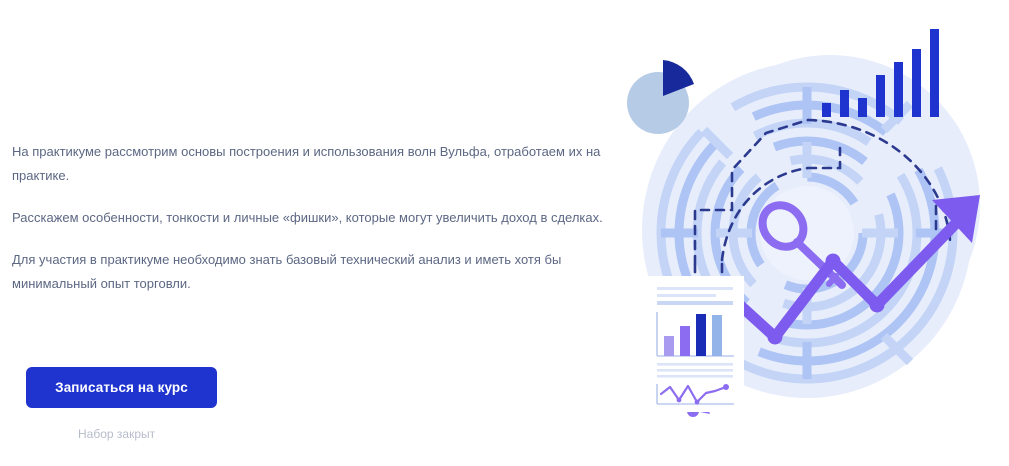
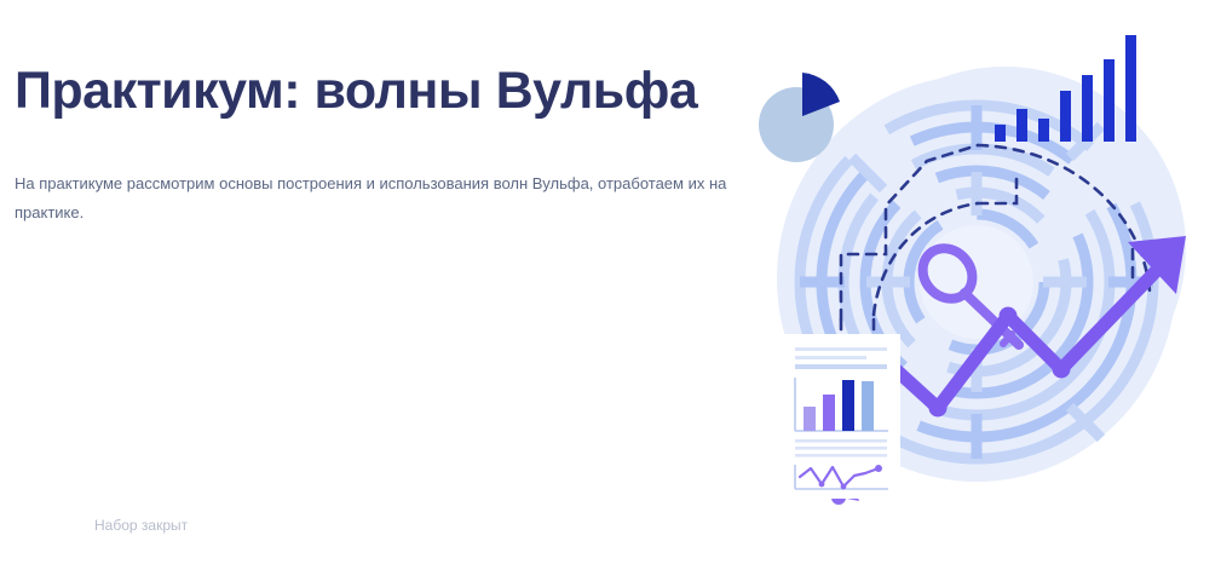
+ Практикум: волны Вульфа
  На практикуме рассмотрим основы построения и использования волн Вульфа, отработаем их на практике.
- Расскажем особенности, тонкости и личные «фишки», которые могут увеличить доход в сделках.
- Для участия в практикуме необходимо знать базовый технический анализ и иметь хотя бы минимальный опыт торговли.
- Записаться на курс
  Набор закрыт
